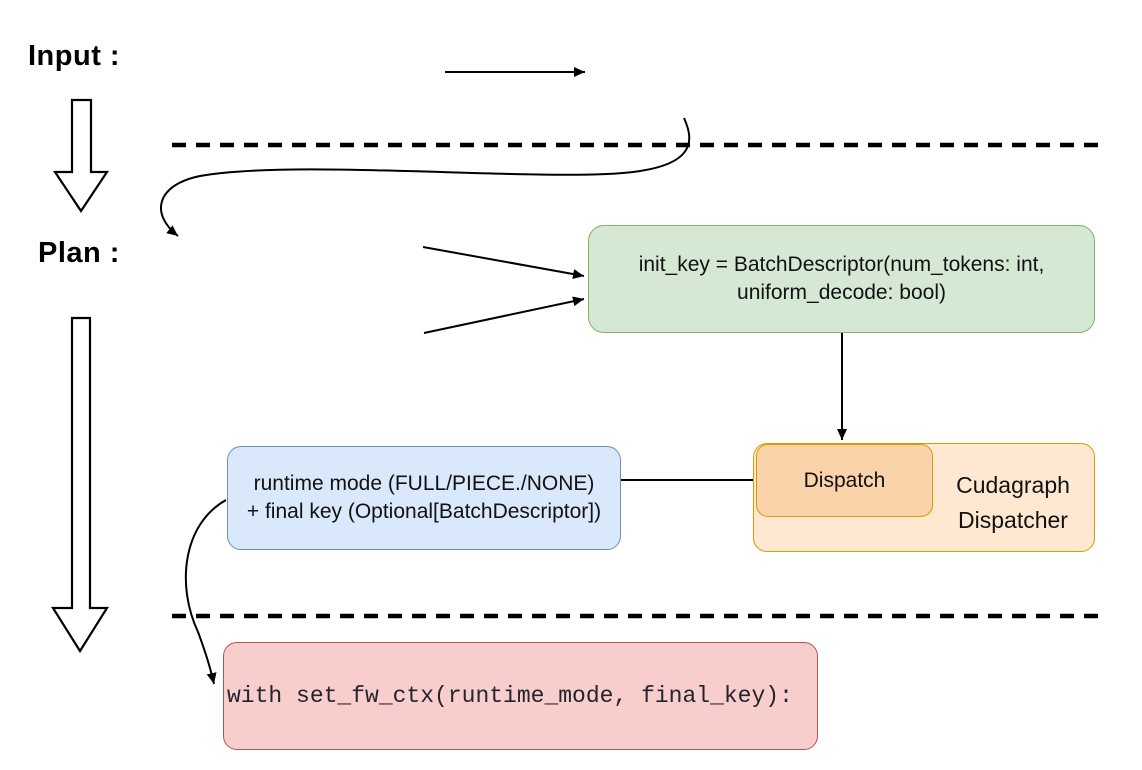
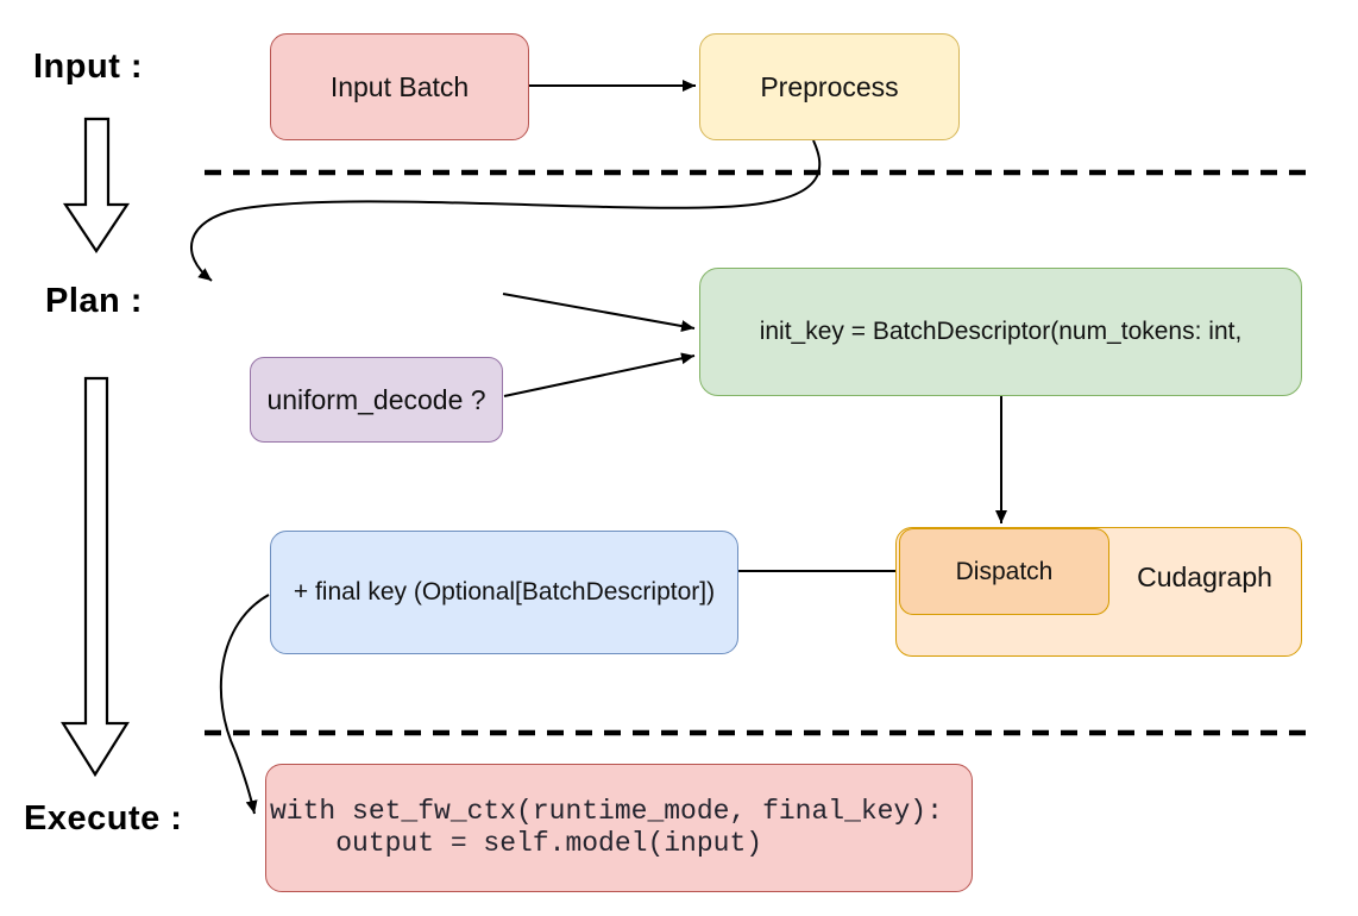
  Input :
  Plan :
+ Execute :
+ Input Batch
+ Preprocess
+ uniform_decode ?
  init_key = BatchDescriptor(num_tokens: int,
- uniform_decode: bool)
  Dispatch
  Cudagraph
- Dispatcher
- runtime mode (FULL/PIECE./NONE)
  + final key (Optional[BatchDescriptor])
  with set_fw_ctx(runtime_mode, final_key):
+ output = self.model(input)
